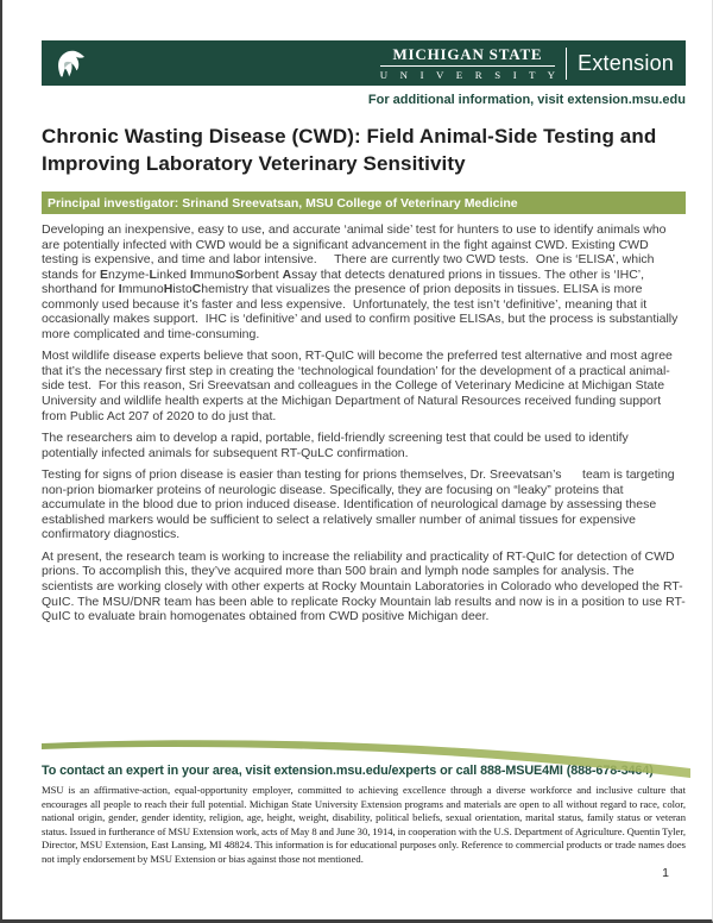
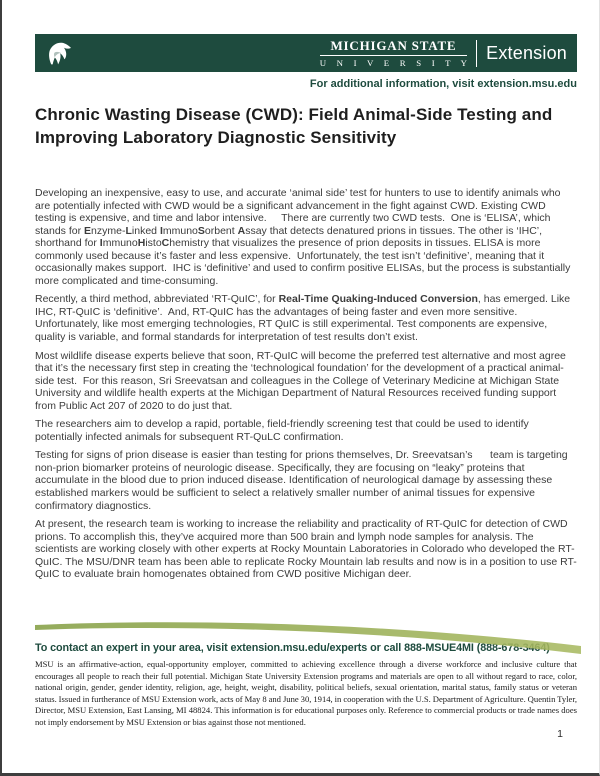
  MICHIGAN STATE
  U N I V E R S I T Y
  Extension
  For additional information, visit extension.msu.edu
- Chronic Wasting Disease (CWD): Field Animal-Side Testing and Improving Laboratory Veterinary Sensitivity
+ Chronic Wasting Disease (CWD): Field Animal-Side Testing and Improving Laboratory Diagnostic Sensitivity
- Principal investigator: Srinand Sreevatsan, MSU College of Veterinary Medicine
  Developing an inexpensive, easy to use, and accurate ‘animal side’ test for hunters to use to identify animals who are potentially infected with CWD would be a significant advancement in the fight against CWD. Existing CWD testing is expensive, and time and labor intensive. There are currently two CWD tests. One is ‘ELISA’, which stands for Enzyme-Linked ImmunoSorbent Assay that detects denatured prions in tissues. The other is ‘IHC’, shorthand for ImmunoHistoChemistry that visualizes the presence of prion deposits in tissues. ELISA is more commonly used because it’s faster and less expensive. Unfortunately, the test isn’t ‘definitive’, meaning that it occasionally makes support. IHC is ‘definitive’ and used to confirm positive ELISAs, but the process is substantially more complicated and time-consuming.
+ Recently, a third method, abbreviated ‘RT-QuIC’, for Real-Time Quaking-Induced Conversion, has emerged. Like IHC, RT-QuIC is ‘definitive’. And, RT-QuIC has the advantages of being faster and even more sensitive. Unfortunately, like most emerging technologies, RT QuIC is still experimental. Test components are expensive, quality is variable, and formal standards for interpretation of test results don’t exist.
  Most wildlife disease experts believe that soon, RT-QuIC will become the preferred test alternative and most agree that it’s the necessary first step in creating the ‘technological foundation’ for the development of a practical animal-side test. For this reason, Sri Sreevatsan and colleagues in the College of Veterinary Medicine at Michigan State University and wildlife health experts at the Michigan Department of Natural Resources received funding support from Public Act 207 of 2020 to do just that.
  The researchers aim to develop a rapid, portable, field-friendly screening test that could be used to identify potentially infected animals for subsequent RT-QuLC confirmation.
  Testing for signs of prion disease is easier than testing for prions themselves, Dr. Sreevatsan’s team is targeting non-prion biomarker proteins of neurologic disease. Specifically, they are focusing on “leaky” proteins that accumulate in the blood due to prion induced disease. Identification of neurological damage by assessing these established markers would be sufficient to select a relatively smaller number of animal tissues for expensive confirmatory diagnostics.
  At present, the research team is working to increase the reliability and practicality of RT-QuIC for detection of CWD prions. To accomplish this, they’ve acquired more than 500 brain and lymph node samples for analysis. The scientists are working closely with other experts at Rocky Mountain Laboratories in Colorado who developed the RT-QuIC. The MSU/DNR team has been able to replicate Rocky Mountain lab results and now is in a position to use RT-QuIC to evaluate brain homogenates obtained from CWD positive Michigan deer.
  To contact an expert in your area, visit extension.msu.edu/experts or call 888-MSUE4MI (888-678-3464)
  MSU is an affirmative-action, equal-opportunity employer, committed to achieving excellence through a diverse workforce and inclusive culture that encourages all people to reach their full potential. Michigan State University Extension programs and materials are open to all without regard to race, color, national origin, gender, gender identity, religion, age, height, weight, disability, political beliefs, sexual orientation, marital status, family status or veteran status. Issued in furtherance of MSU Extension work, acts of May 8 and June 30, 1914, in cooperation with the U.S. Department of Agriculture. Quentin Tyler, Director, MSU Extension, East Lansing, MI 48824. This information is for educational purposes only. Reference to commercial products or trade names does not imply endorsement by MSU Extension or bias against those not mentioned.
  1
